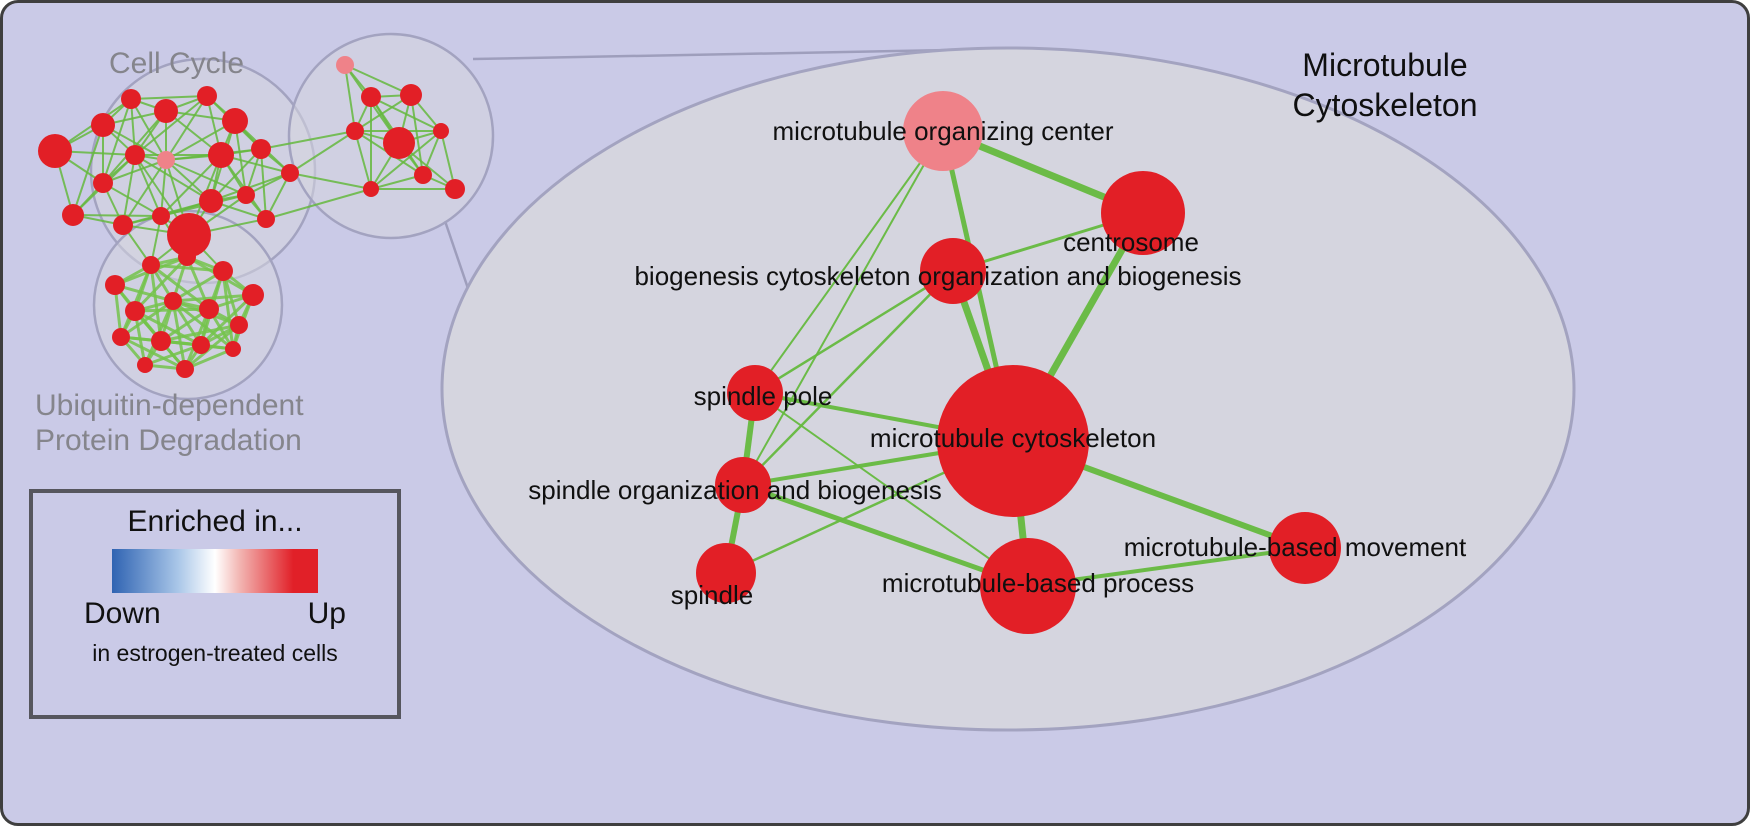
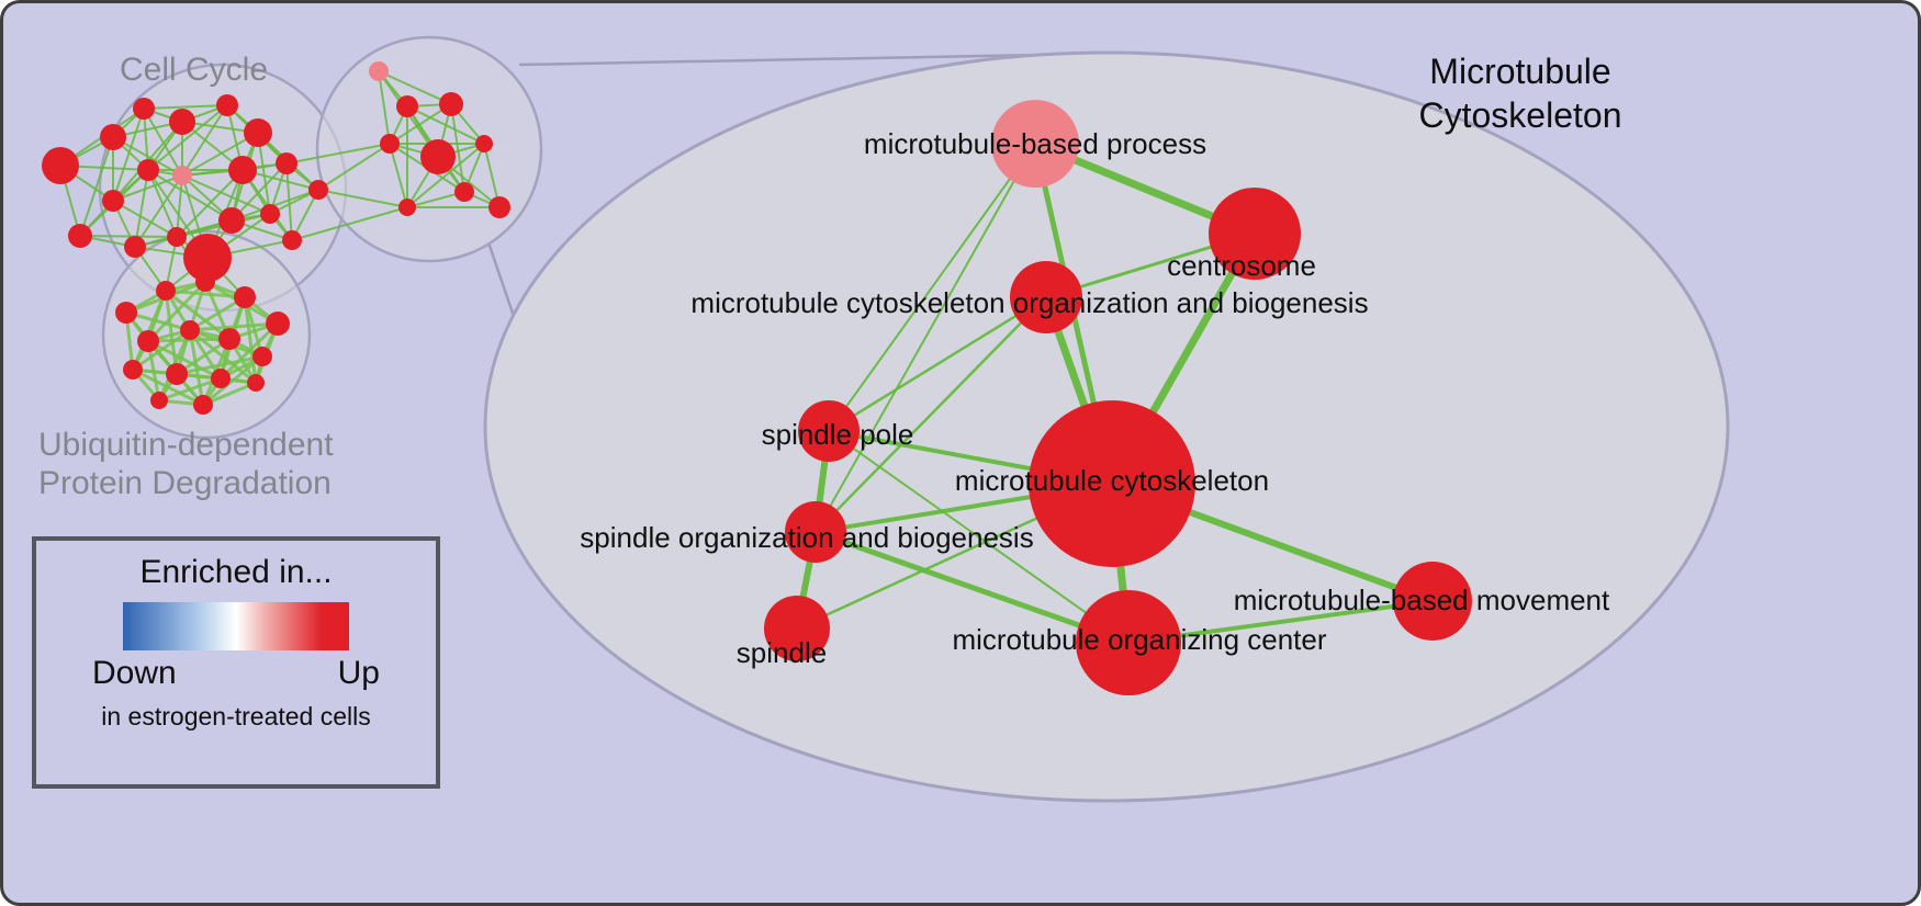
- microtubule organizing center
+ microtubule-based process
  centrosome
- biogenesis cytoskeleton organization and biogenesis
+ microtubule cytoskeleton organization and biogenesis
  spindle pole
  microtubule cytoskeleton
  spindle organization and biogenesis
  microtubule-based movement
- microtubule-based process
+ microtubule organizing center
  spindle
  Cell Cycle
  Ubiquitin-dependent
  Protein Degradation
  Microtubule
  Cytoskeleton
  Enriched in...
  Down
  Up
  in estrogen-treated cells
